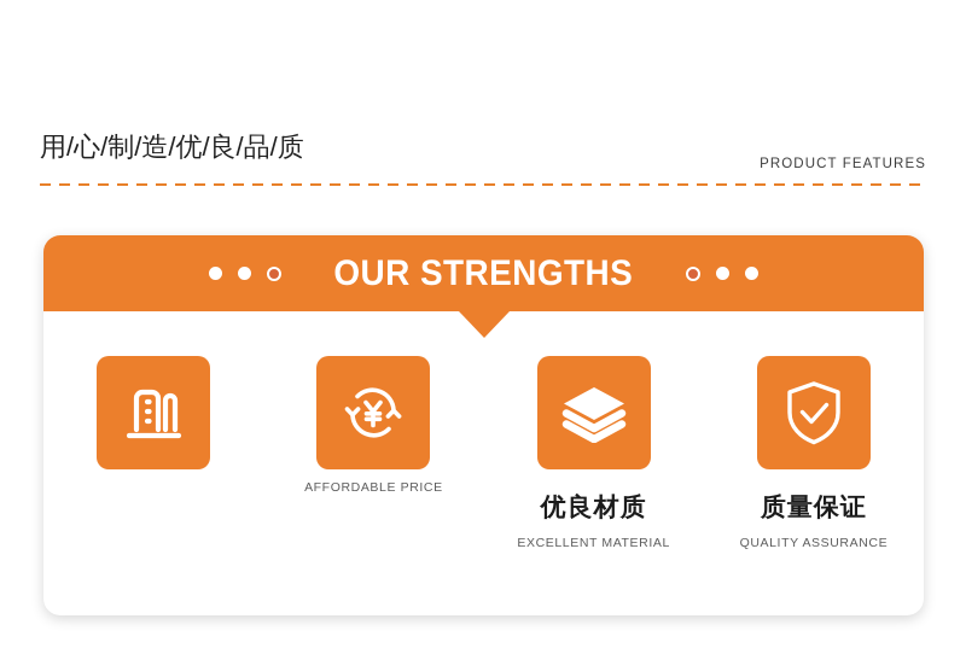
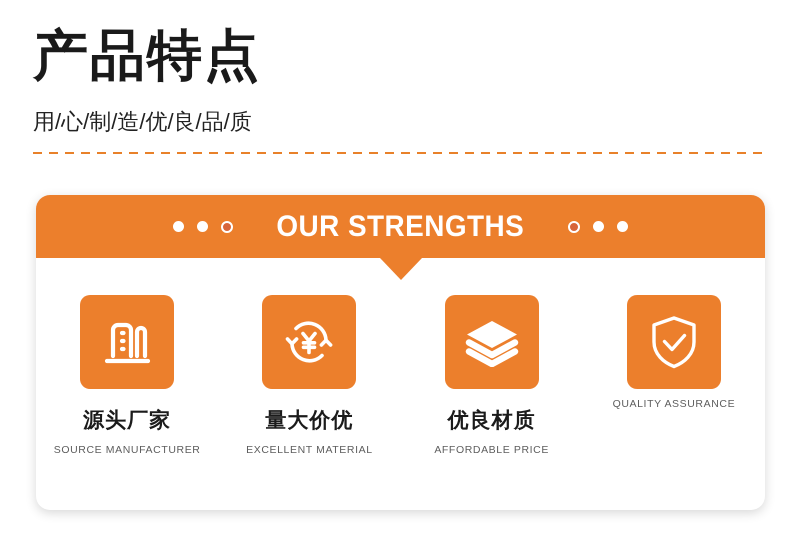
+ 产品特点
  用/心/制/造/优/良/品/质
- PRODUCT FEATURES
  OUR STRENGTHS
+ 源头厂家
+ SOURCE MANUFACTURER
+ 量大价优
- AFFORDABLE PRICE
+ EXCELLENT MATERIAL
  优良材质
- EXCELLENT MATERIAL
+ AFFORDABLE PRICE
- 质量保证
  QUALITY ASSURANCE
